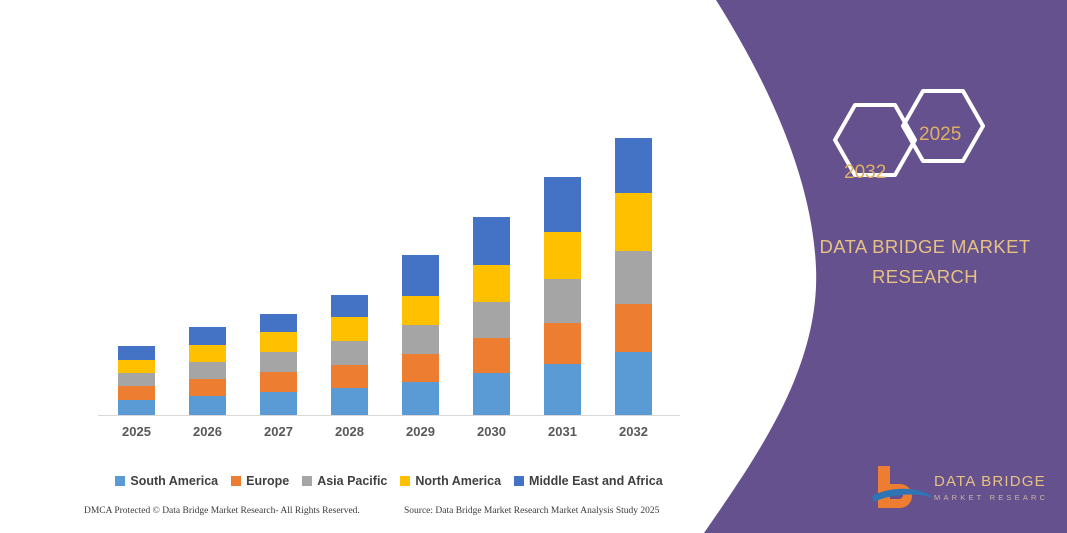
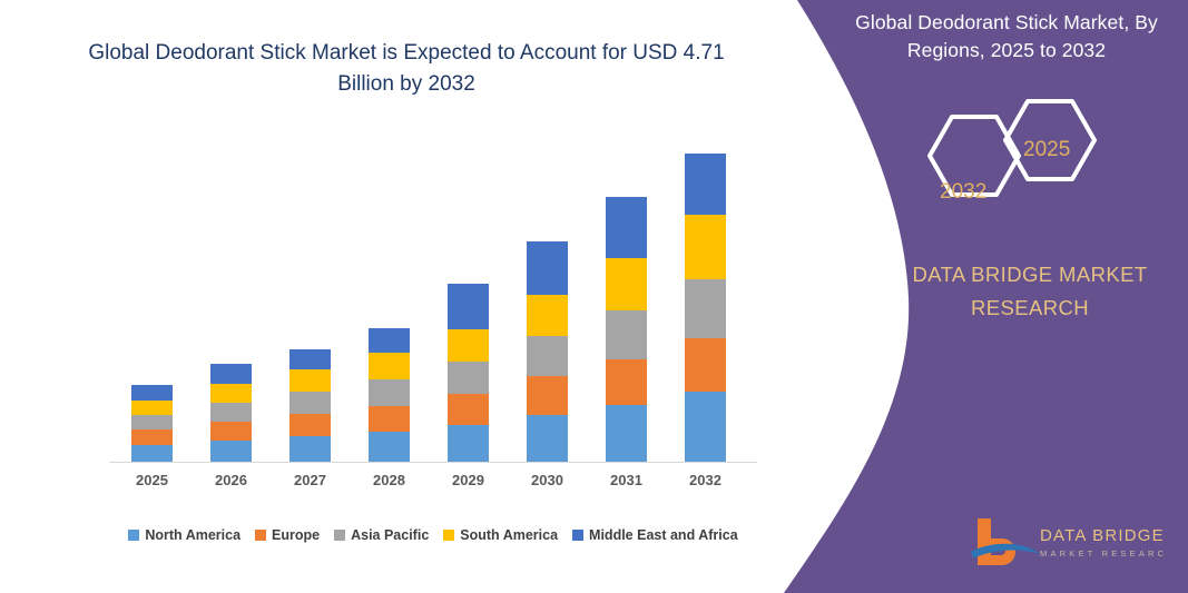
+ Global Deodorant Stick Market, By Regions, 2025 to 2032
  2025
  2032
  DATA BRIDGE MARKET
  RESEARCH
  DATA BRIDGE
  MARKET RESEARC
+ Global Deodorant Stick Market is Expected to Account for USD 4.71 Billion by 2032
  2025
  2026
  2027
  2028
  2029
  2030
  2031
  2032
- South America
+ North America
  Europe
  Asia Pacific
- North America
+ South America
  Middle East and Africa
- DMCA Protected © Data Bridge Market Research- All Rights Reserved.
- Source: Data Bridge Market Research Market Analysis Study 2025
